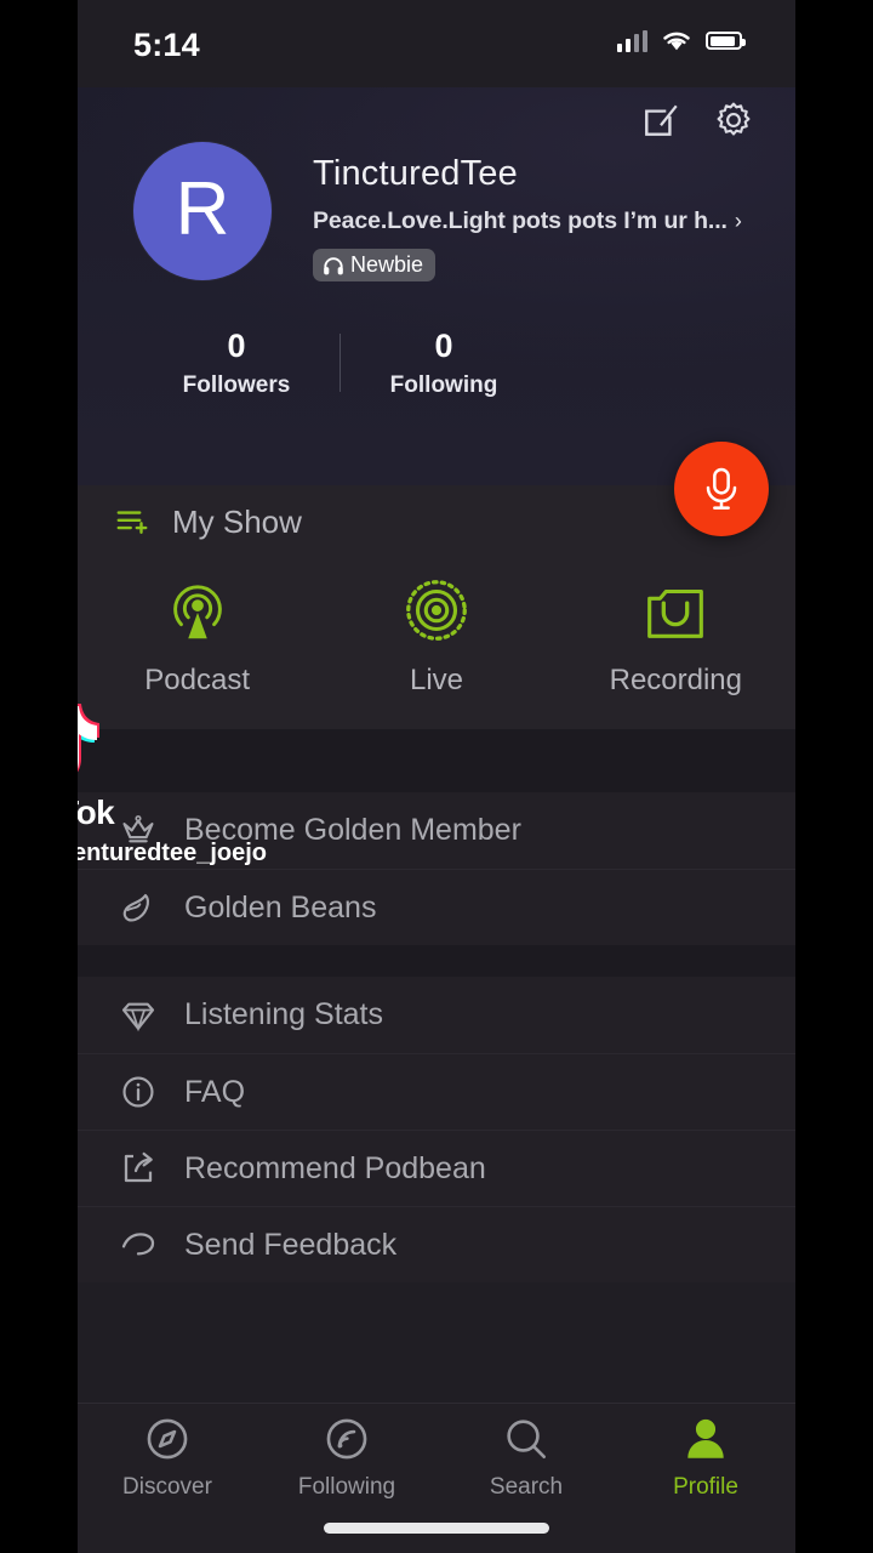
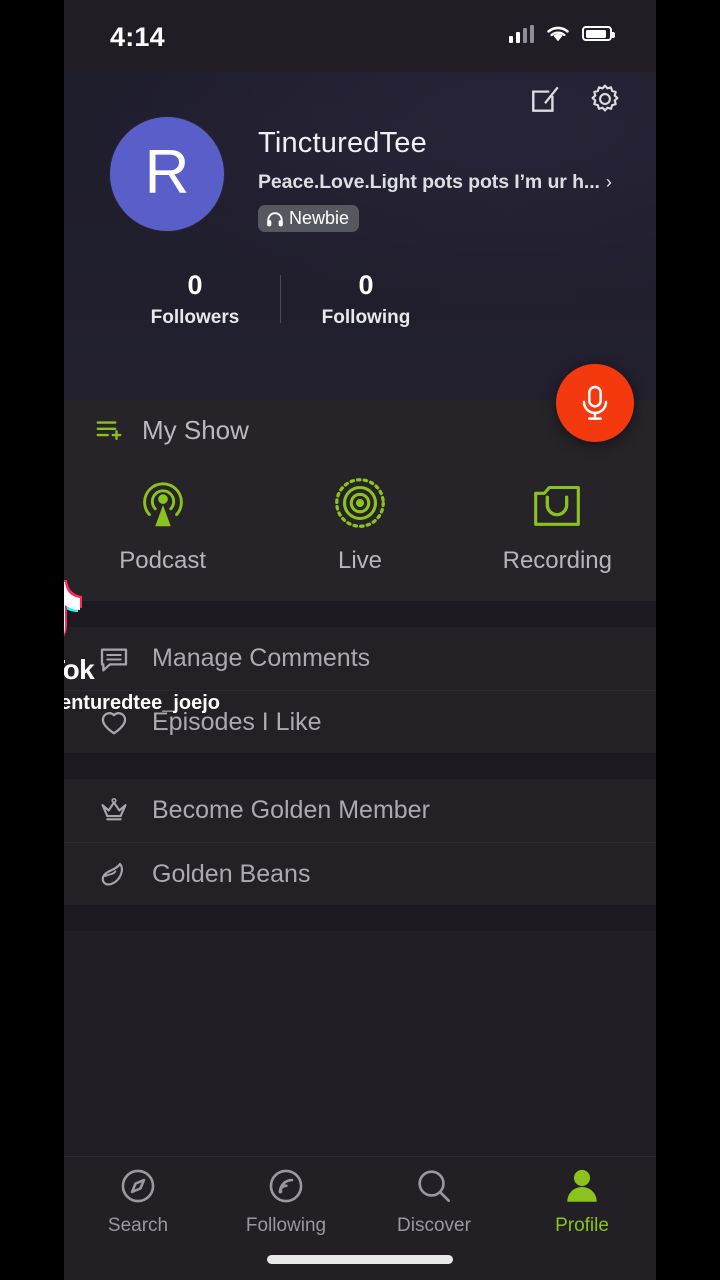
- 5:14
+ 4:14
  R
  TincturedTee
  Peace.Love.Light pots pots I’m ur h...
  ›
  Newbie
  0
  Followers
  0
  Following
  My Show
  Podcast
  Live
  Recording
+ Manage Comments
+ Episodes I Like
  Become Golden Member
  Golden Beans
- Listening Stats
- FAQ
- Recommend Podbean
- Send Feedback
  enturedtee_joejo
- Discover
+ Search
  Following
- Search
+ Discover
  Profile
